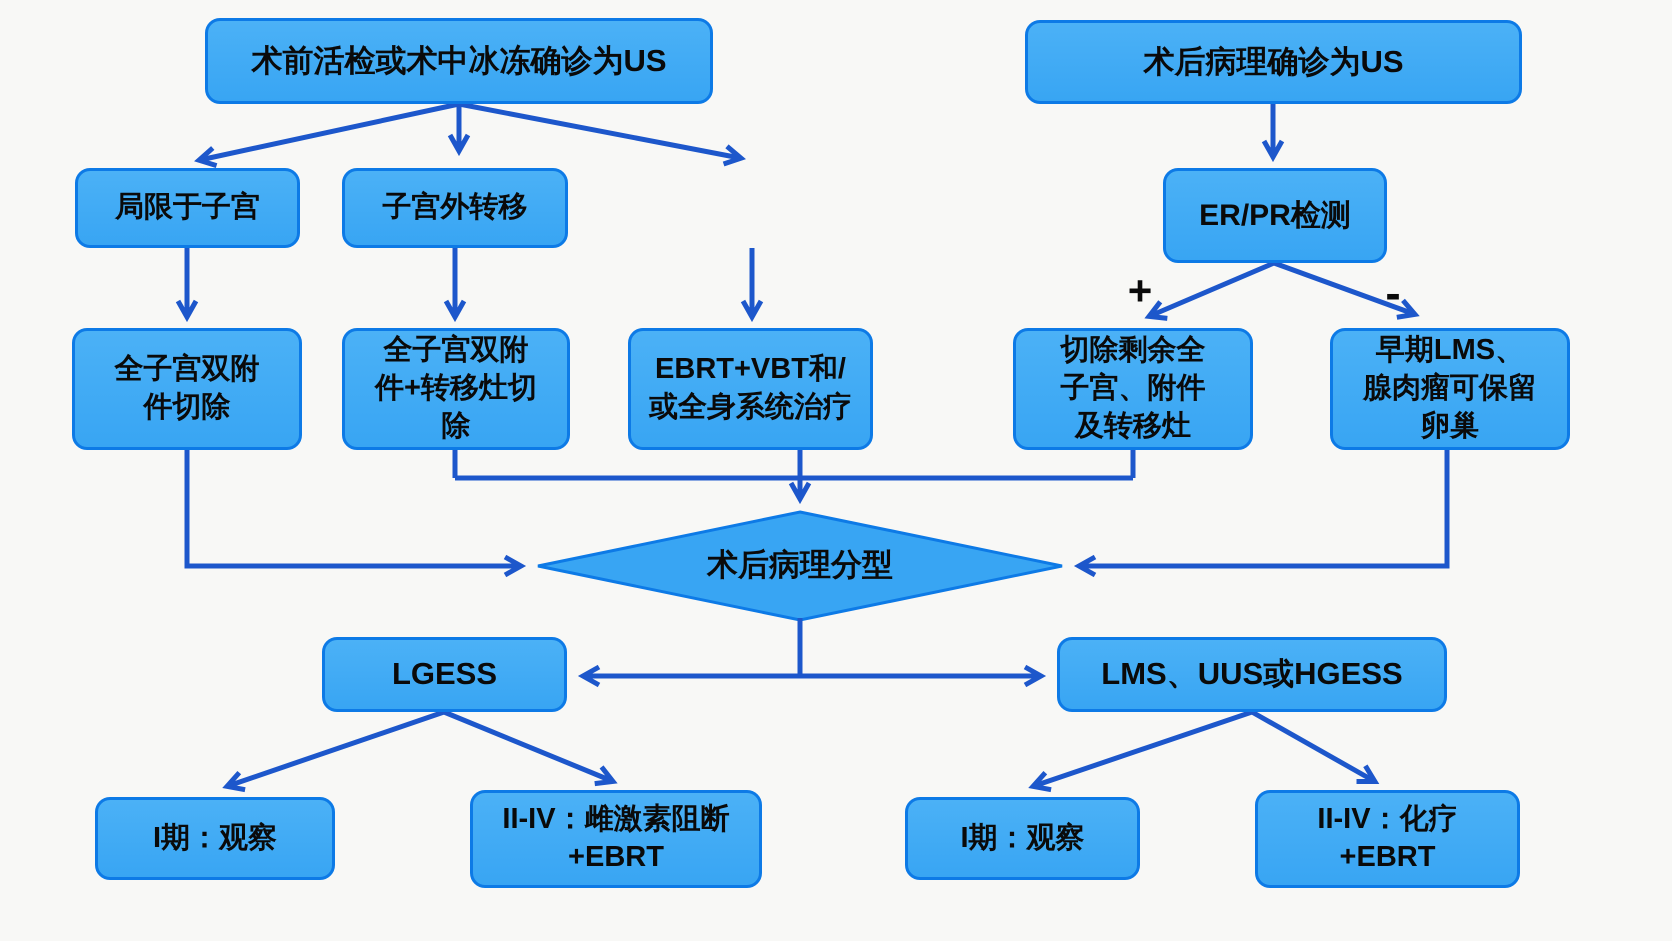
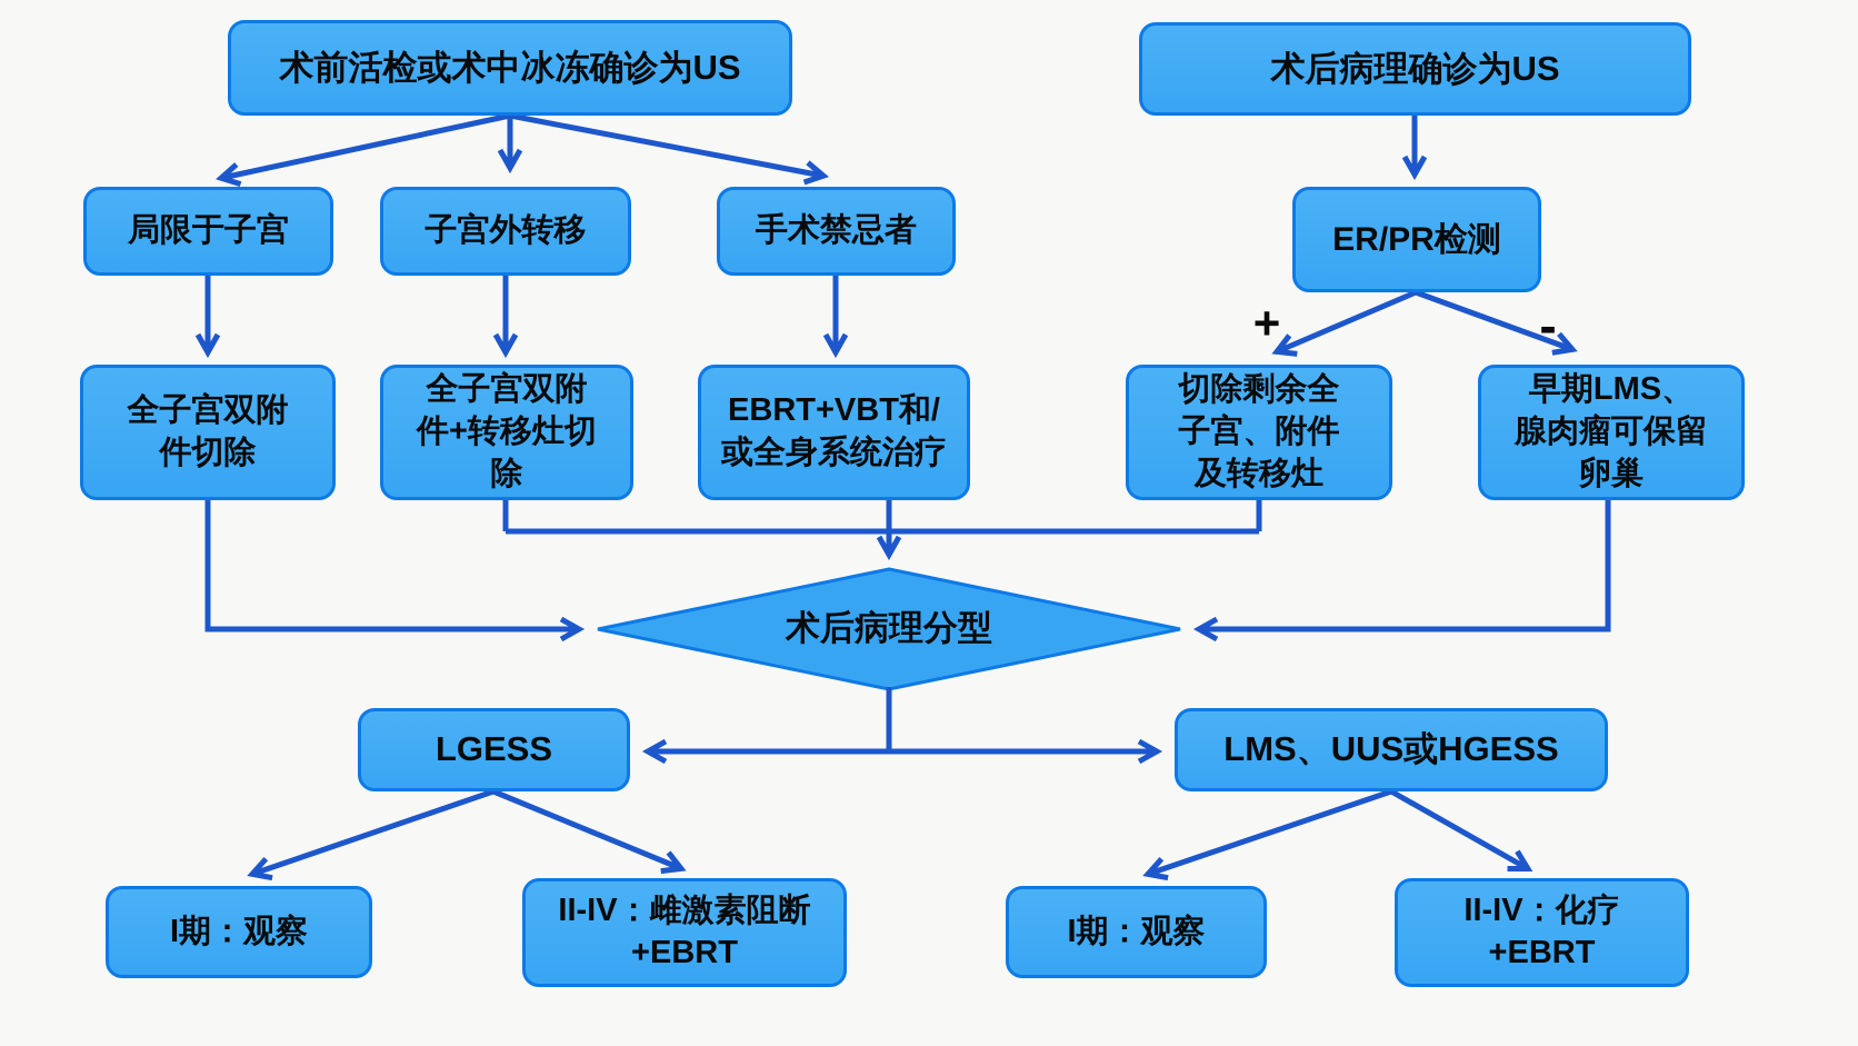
  术前活检或术中冰冻确诊为US
  术后病理确诊为US
  局限于子宫
  子宫外转移
+ 手术禁忌者
  ER/PR检测
  +
  -
  全子宫双附件切除
  全子宫双附件+转移灶切除
  EBRT+VBT和/或全身系统治疗
  切除剩余全子宫、附件及转移灶
  早期LMS、腺肉瘤可保留卵巢
  术后病理分型
  LGESS
  LMS、UUS或HGESS
  I期：观察
  II-IV：雌激素阻断+EBRT
  I期：观察
  II-IV：化疗+EBRT
